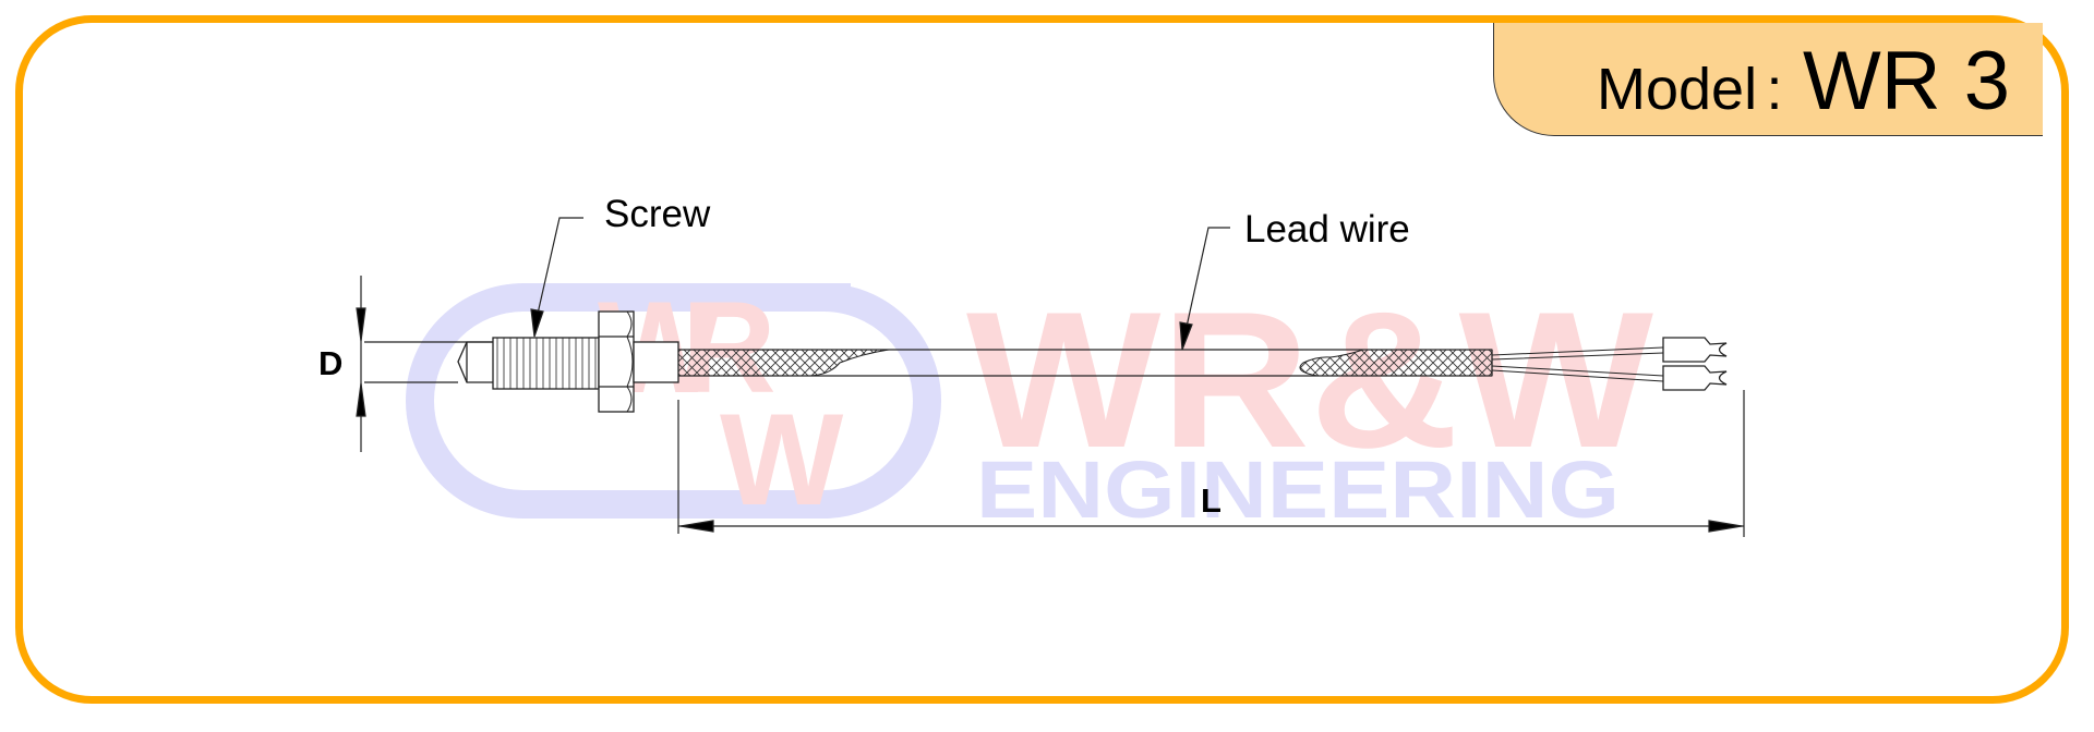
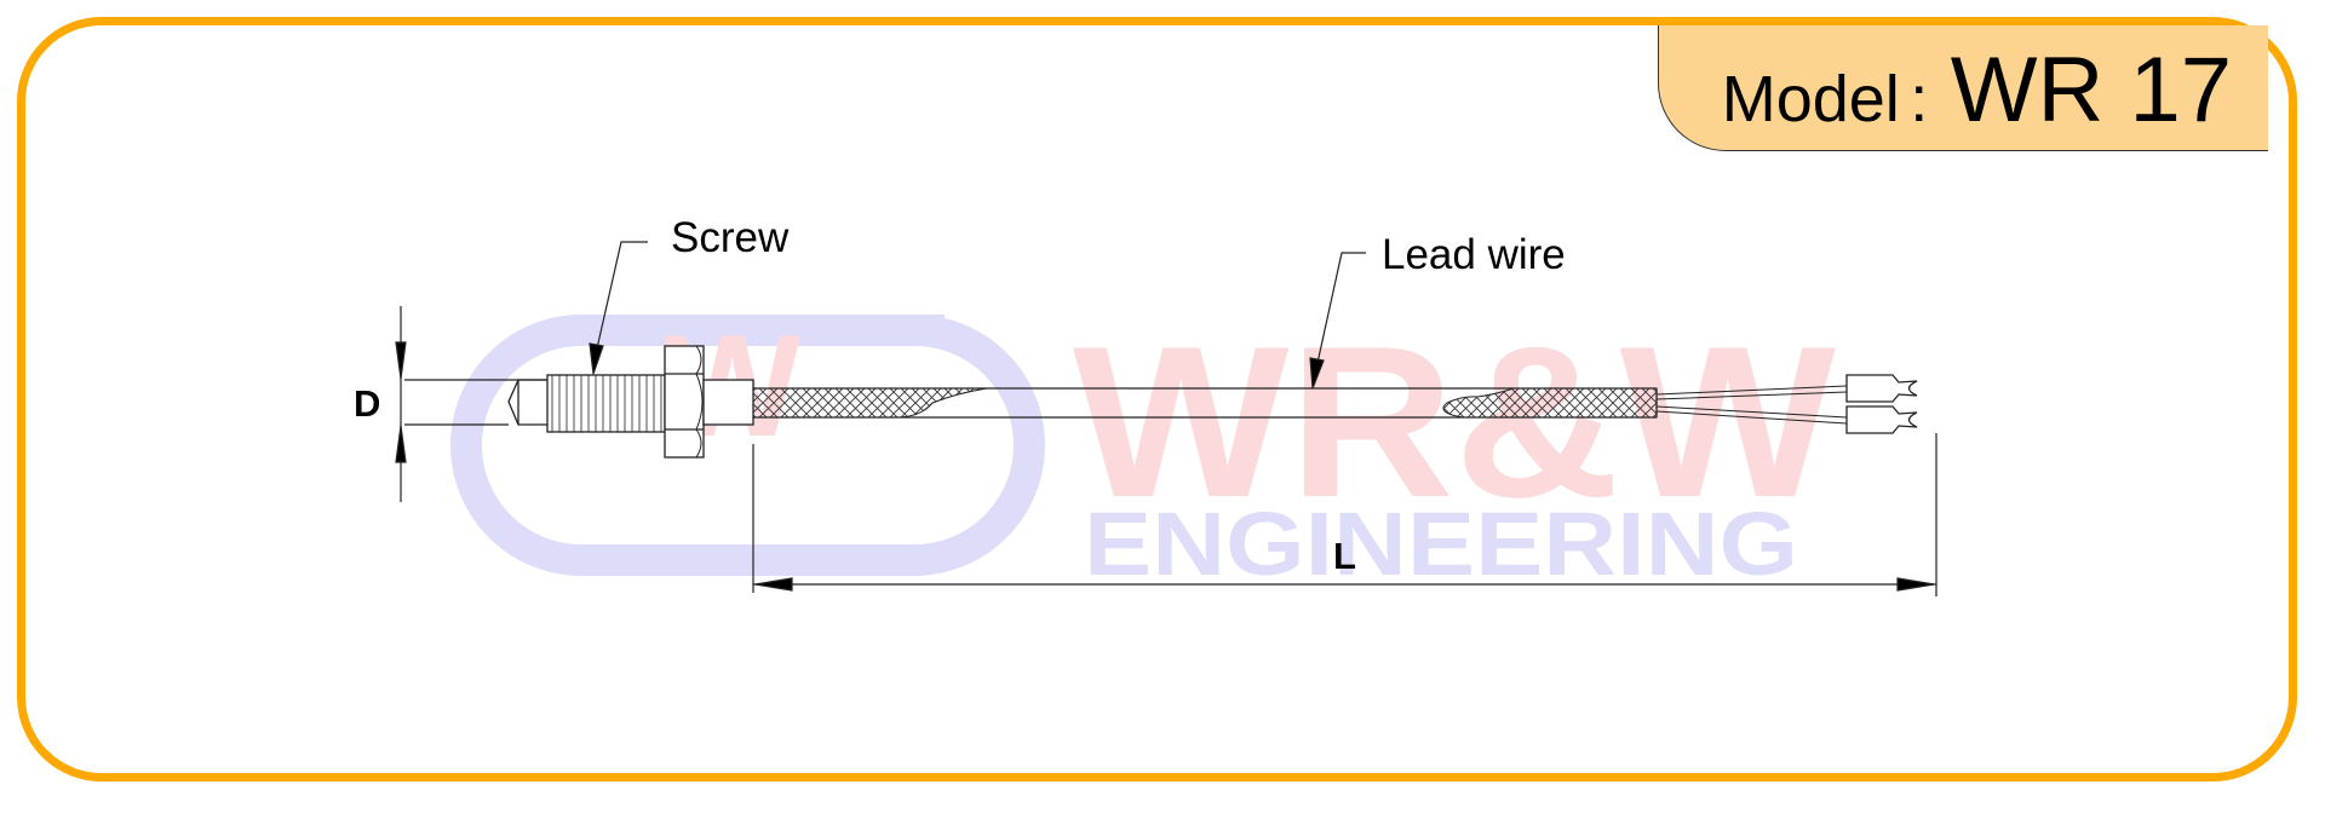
- Model : WR 3
+ Model : WR 17
- R
- W
  WR&W
  ENGINEERING
  Screw
  Lead wire
  D
  L
